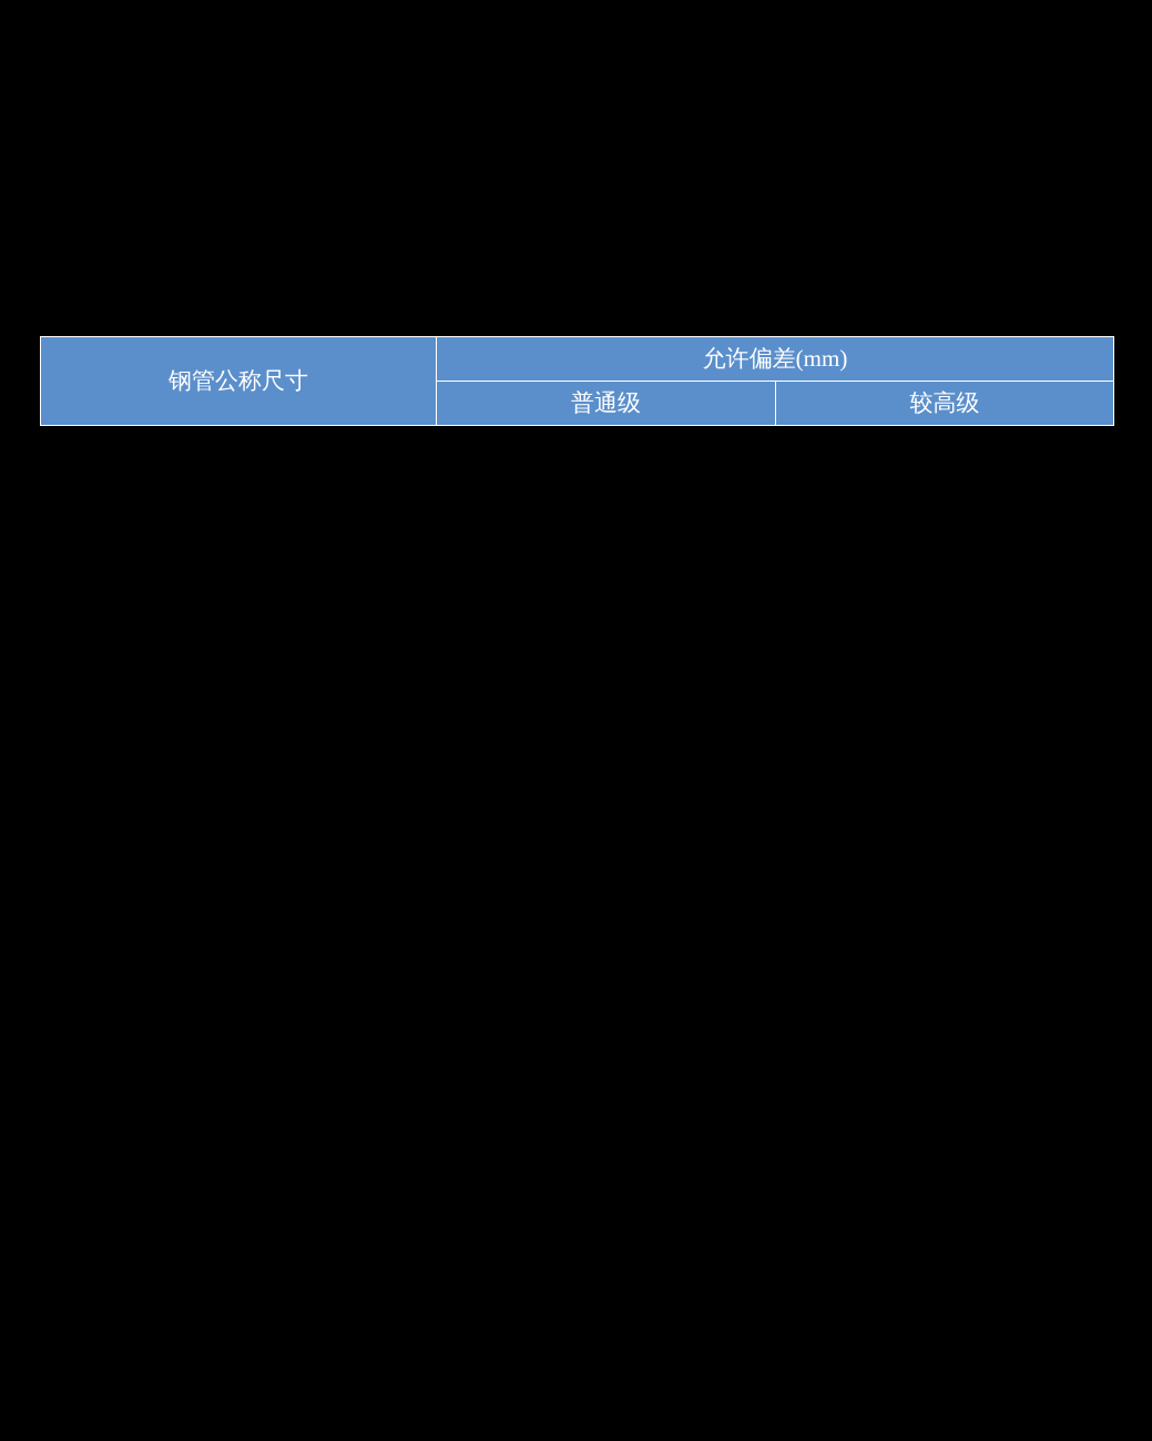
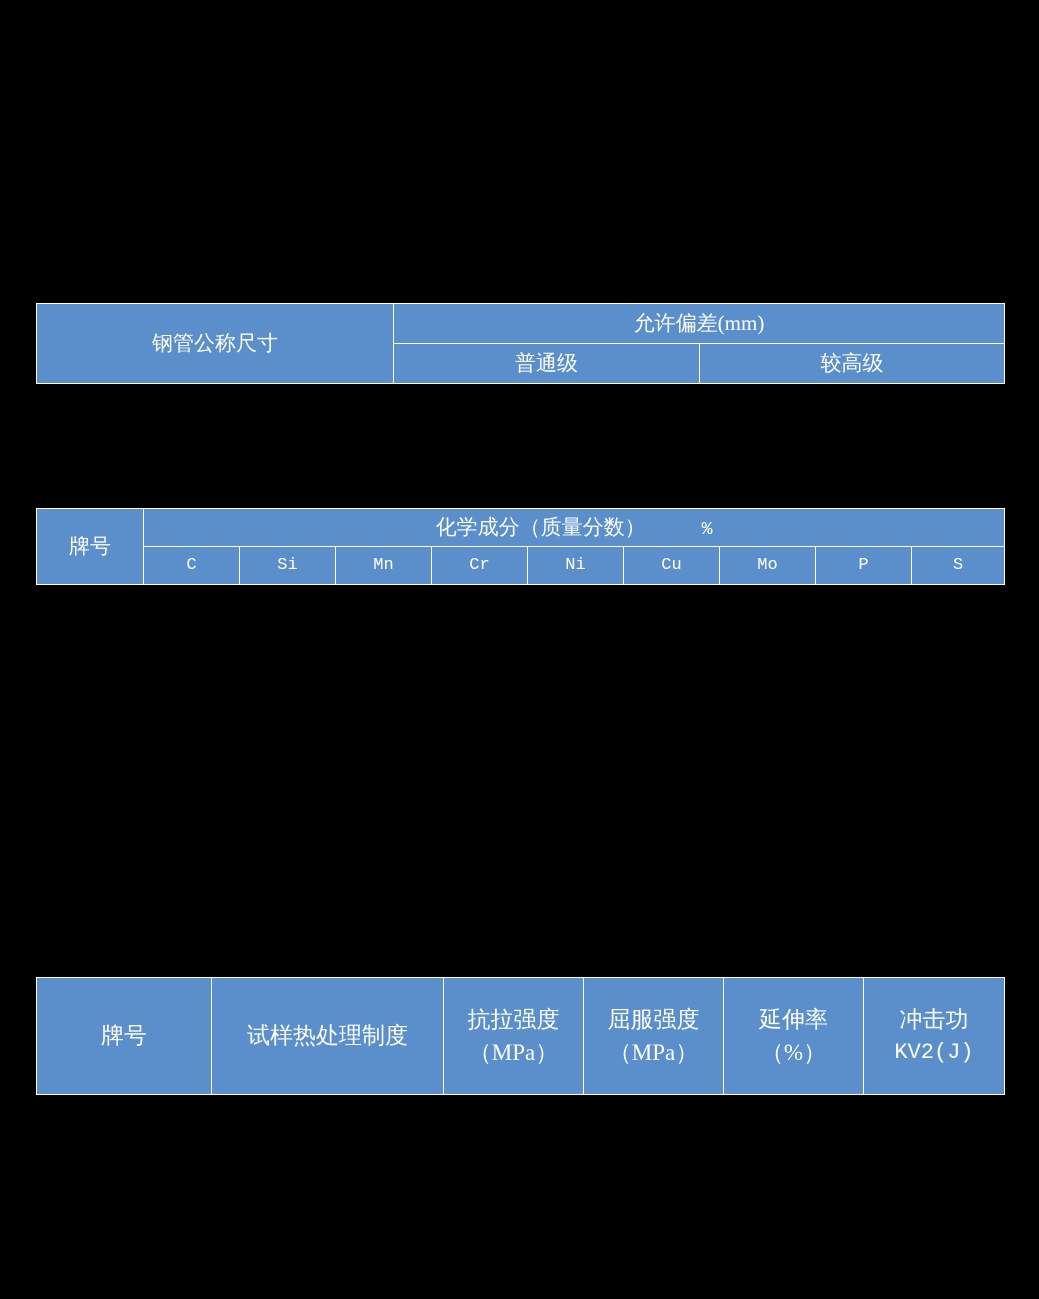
  钢管公称尺寸	允许偏差(mm)
  普通级	较高级
+ 牌号	化学成分（质量分数） %
+ C	Si	Mn	Cr	Ni	Cu	Mo	P	S
+ 牌号	试样热处理制度	抗拉强度 （MPa）	屈服强度 （MPa）	延伸率 （%）	冲击功 KV2(J)
